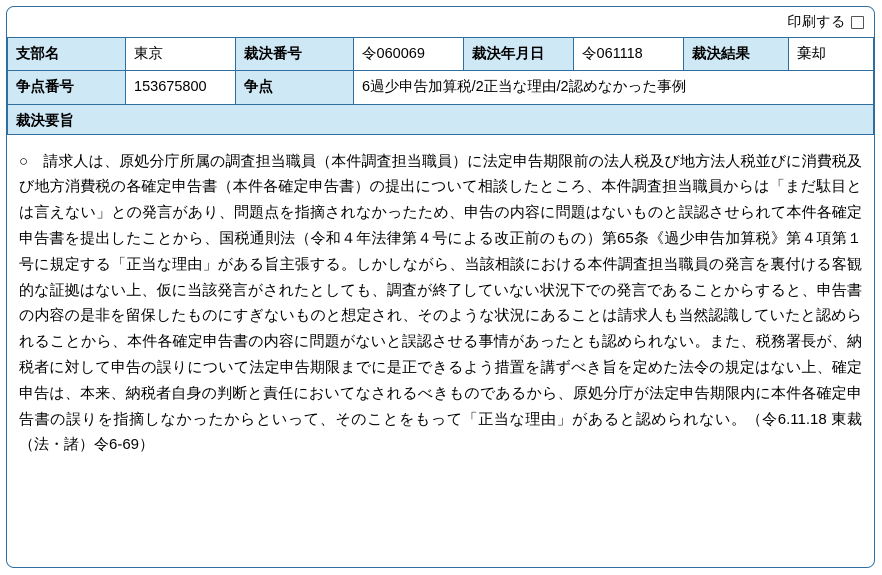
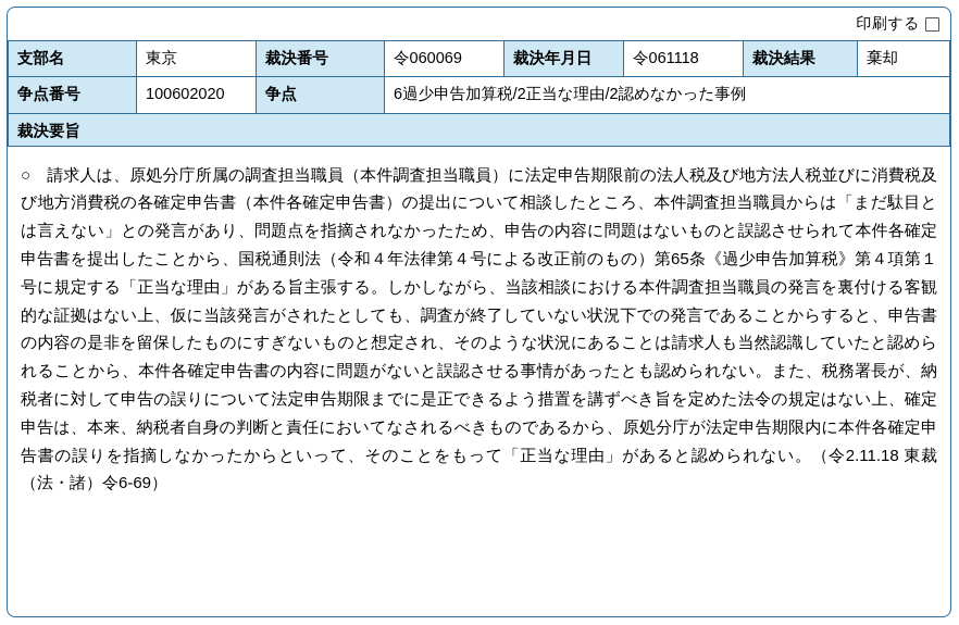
  印刷する
  支部名	東京	裁決番号	令060069	裁決年月日	令061118	裁決結果	棄却
- 争点番号	153675800	争点	6過少申告加算税/2正当な理由/2認めなかった事例
+ 争点番号	100602020	争点	6過少申告加算税/2正当な理由/2認めなかった事例
  裁決要旨
- ○ 請求人は、原処分庁所属の調査担当職員（本件調査担当職員）に法定申告期限前の法人税及び地方法人税並びに消費税及び地方消費税の各確定申告書（本件各確定申告書）の提出について相談したところ、本件調査担当職員からは「まだ駄目とは言えない」との発言があり、問題点を指摘されなかったため、申告の内容に問題はないものと誤認させられて本件各確定申告書を提出したことから、国税通則法（令和４年法律第４号による改正前のもの）第65条《過少申告加算税》第４項第１号に規定する「正当な理由」がある旨主張する。しかしながら、当該相談における本件調査担当職員の発言を裏付ける客観的な証拠はない上、仮に当該発言がされたとしても、調査が終了していない状況下での発言であることからすると、申告書の内容の是非を留保したものにすぎないものと想定され、そのような状況にあることは請求人も当然認識していたと認められることから、本件各確定申告書の内容に問題がないと誤認させる事情があったとも認められない。また、税務署長が、納税者に対して申告の誤りについて法定申告期限までに是正できるよう措置を講ずべき旨を定めた法令の規定はない上、確定申告は、本来、納税者自身の判断と責任においてなされるべきものであるから、原処分庁が法定申告期限内に本件各確定申告書の誤りを指摘しなかったからといって、そのことをもって「正当な理由」があると認められない。（令6.11.18 東裁（法・諸）令6-69）
+ ○ 請求人は、原処分庁所属の調査担当職員（本件調査担当職員）に法定申告期限前の法人税及び地方法人税並びに消費税及び地方消費税の各確定申告書（本件各確定申告書）の提出について相談したところ、本件調査担当職員からは「まだ駄目とは言えない」との発言があり、問題点を指摘されなかったため、申告の内容に問題はないものと誤認させられて本件各確定申告書を提出したことから、国税通則法（令和４年法律第４号による改正前のもの）第65条《過少申告加算税》第４項第１号に規定する「正当な理由」がある旨主張する。しかしながら、当該相談における本件調査担当職員の発言を裏付ける客観的な証拠はない上、仮に当該発言がされたとしても、調査が終了していない状況下での発言であることからすると、申告書の内容の是非を留保したものにすぎないものと想定され、そのような状況にあることは請求人も当然認識していたと認められることから、本件各確定申告書の内容に問題がないと誤認させる事情があったとも認められない。また、税務署長が、納税者に対して申告の誤りについて法定申告期限までに是正できるよう措置を講ずべき旨を定めた法令の規定はない上、確定申告は、本来、納税者自身の判断と責任においてなされるべきものであるから、原処分庁が法定申告期限内に本件各確定申告書の誤りを指摘しなかったからといって、そのことをもって「正当な理由」があると認められない。（令2.11.18 東裁（法・諸）令6-69）
